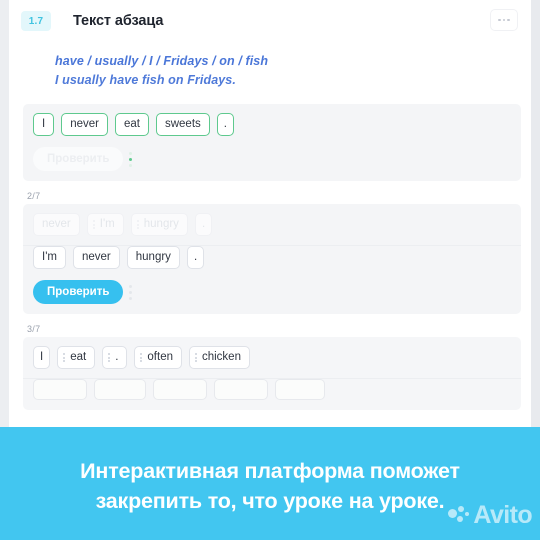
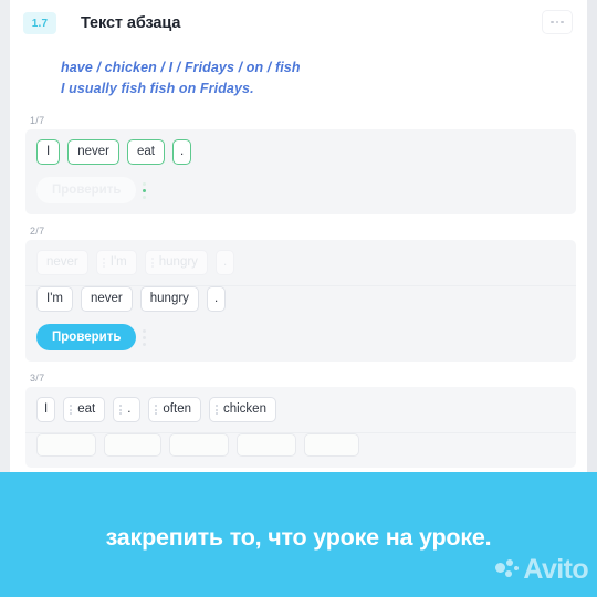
  1.7
  Текст абзаца
- have / usually / I / Fridays / on / fish
+ have / chicken / I / Fridays / on / fish
- I usually have fish on Fridays.
+ I usually fish fish on Fridays.
+ 1/7
  I
  never
  eat
- sweets
  .
  2/7
  never
  I'm
  I'm
  never
  hungry
  .
  Проверить
  3/7
  I
  eat
  .
  often
  chicken
- Интерактивная платформа поможет
  закрепить то, что уроке на уроке.
  Avito
